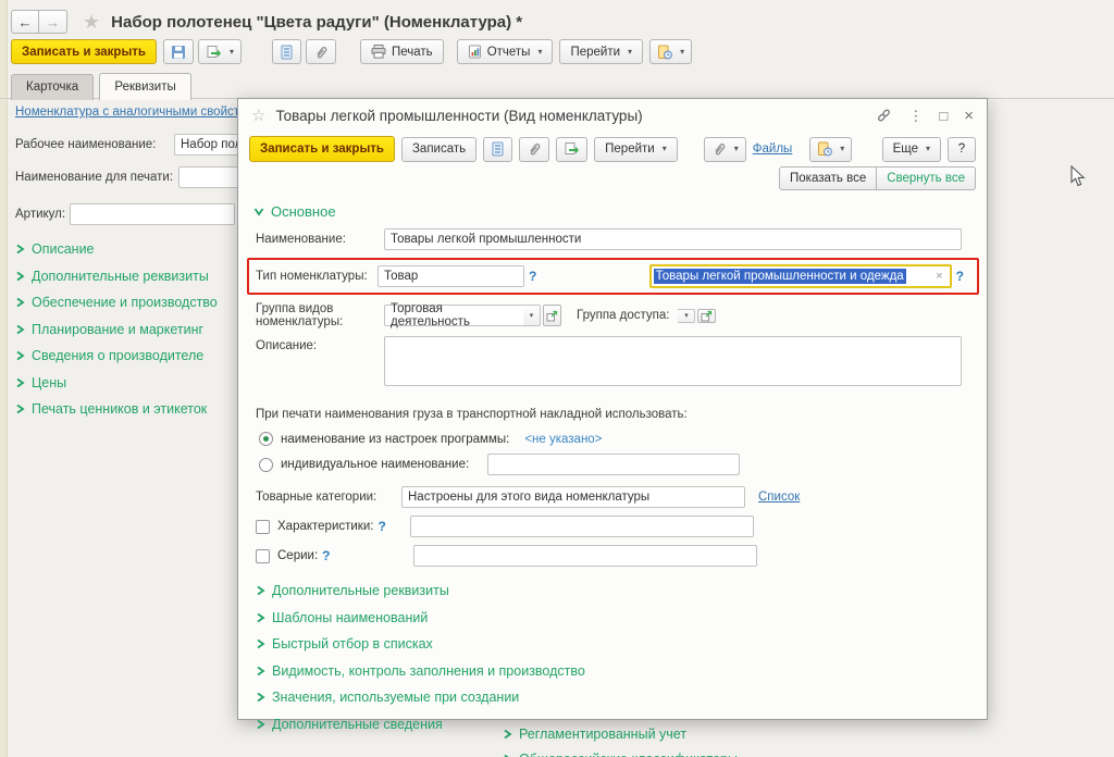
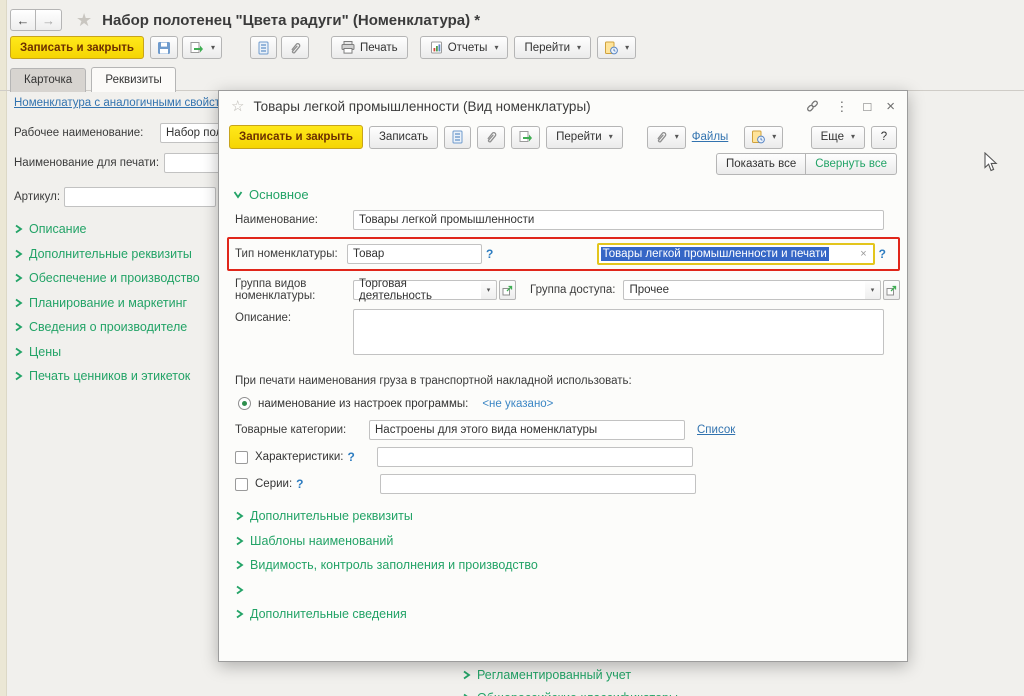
  ←
  →
  ★
  Набор полотенец "Цвета радуги" (Номенклатура) *
  Записать и закрыть
  ▾
  Печать
  Отчеты
  ▾
  Перейти
  ▾
  ▾
  Карточка
  Реквизиты
  Номенклатура с аналогичными свойс
  Рабочее наименование:
  Набор по
  Наименование для печати:
  Артикул:
  Описание
  Дополнительные реквизиты
  Обеспечение и производство
  Планирование и маркетинг
  Сведения о производителе
  Цены
  Печать ценников и этикеток
  Регламентированный учет
  ☆
  Товары легкой промышленности (Вид номенклатуры)
  ⋮
  □
  ×
  Записать и закрыть
  Записать
  Перейти
  ▾
  ▾
  Файлы
  ▾
  Еще
  ▾
  ?
  Показать все
  Свернуть все
  Основное
  Наименование:
  Товары легкой промышленности
  Тип номенклатуры:
  Товар
  ?
- Товары легкой промышленности и одежда
+ Товары легкой промышленности и печати
  ×
  ?
  Группа видов номенклатуры:
  Торговая деятельность
  Группа доступа:
+ Прочее
  Описание:
  При печати наименования груза в транспортной накладной использовать:
  наименование из настроек программы:
  <не указано>
- индивидуальное наименование:
  Товарные категории:
  Настроены для этого вида номенклатуры
  Список
  Характеристики:
  ?
  Серии:
  ?
  Дополнительные реквизиты
  Шаблоны наименований
- Быстрый отбор в списках
  Видимость, контроль заполнения и производство
- Значения, используемые при создании
  Дополнительные сведения
